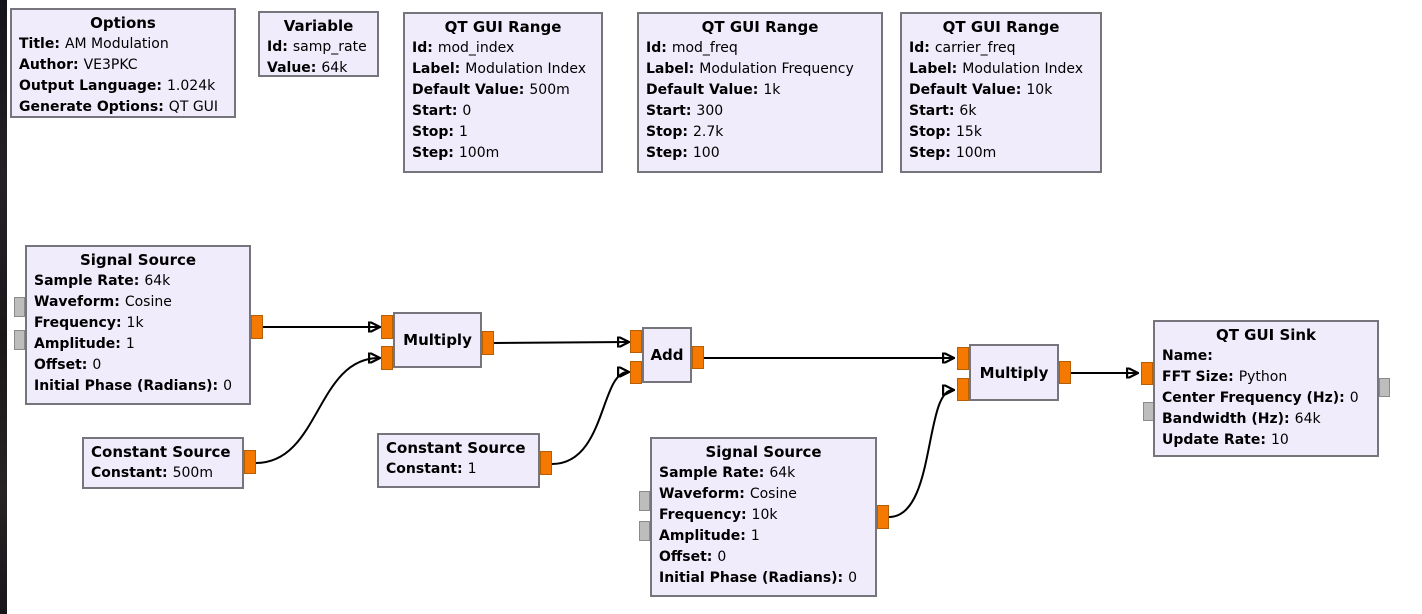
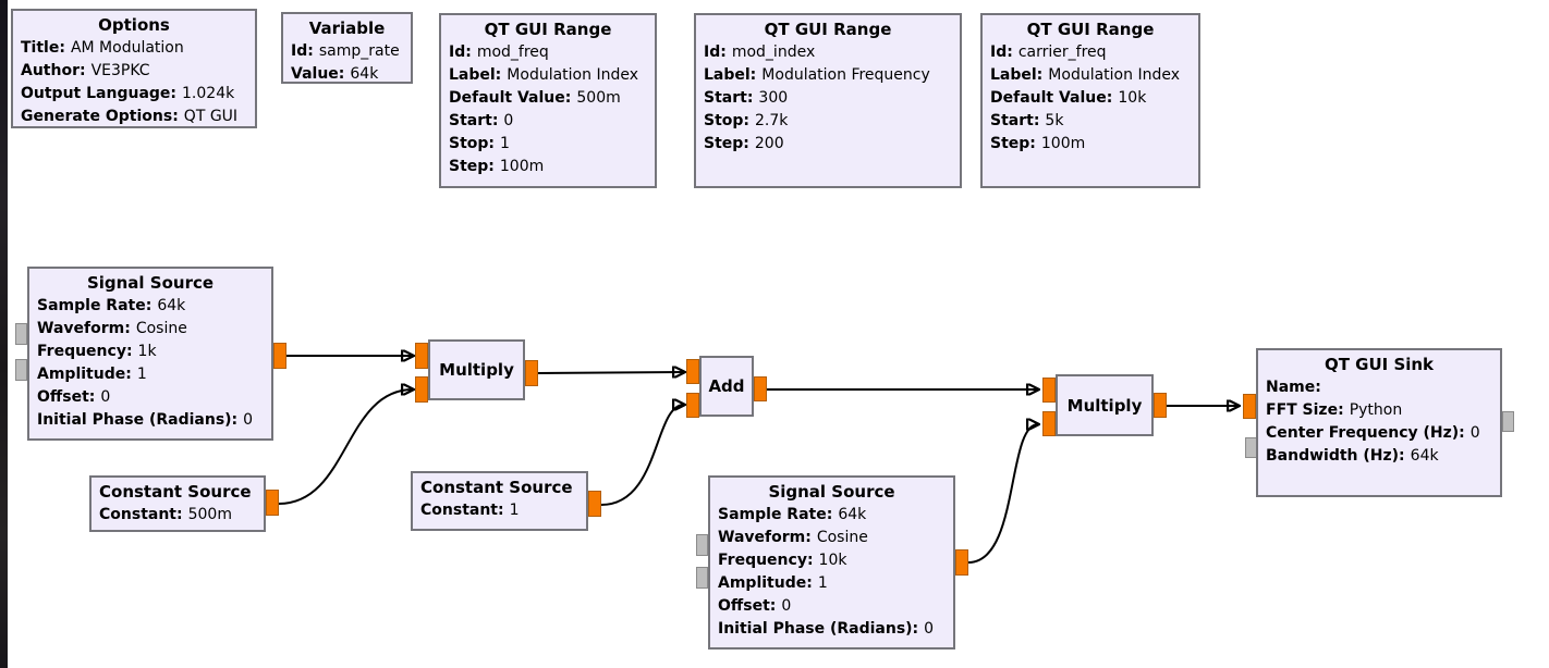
  Options
  Title: AM Modulation
  Author: VE3PKC
  Output Language: 1.024k
  Generate Options: QT GUI
  Variable
  Id: samp_rate
  Value: 64k
  QT GUI Range
- Id: mod_index
+ Id: mod_freq
  Label: Modulation Index
  Default Value: 500m
  Start: 0
  Stop: 1
  Step: 100m
  QT GUI Range
- Id: mod_freq
+ Id: mod_index
  Label: Modulation Frequency
- Default Value: 1k
  Start: 300
  Stop: 2.7k
- Step: 100
+ Step: 200
  QT GUI Range
  Id: carrier_freq
  Label: Modulation Index
  Default Value: 10k
- Start: 6k
+ Start: 5k
- Stop: 15k
  Step: 100m
  Signal Source
  Sample Rate: 64k
  Waveform: Cosine
  Frequency: 1k
  Amplitude: 1
  Offset: 0
  Initial Phase (Radians): 0
  Constant Source
  Constant: 500m
  Multiply
  Constant Source
  Constant: 1
  Add
  Signal Source
  Sample Rate: 64k
  Waveform: Cosine
  Frequency: 10k
  Amplitude: 1
  Offset: 0
  Initial Phase (Radians): 0
  Multiply
  QT GUI Sink
  Name:
  FFT Size: Python
  Center Frequency (Hz): 0
  Bandwidth (Hz): 64k
- Update Rate: 10
